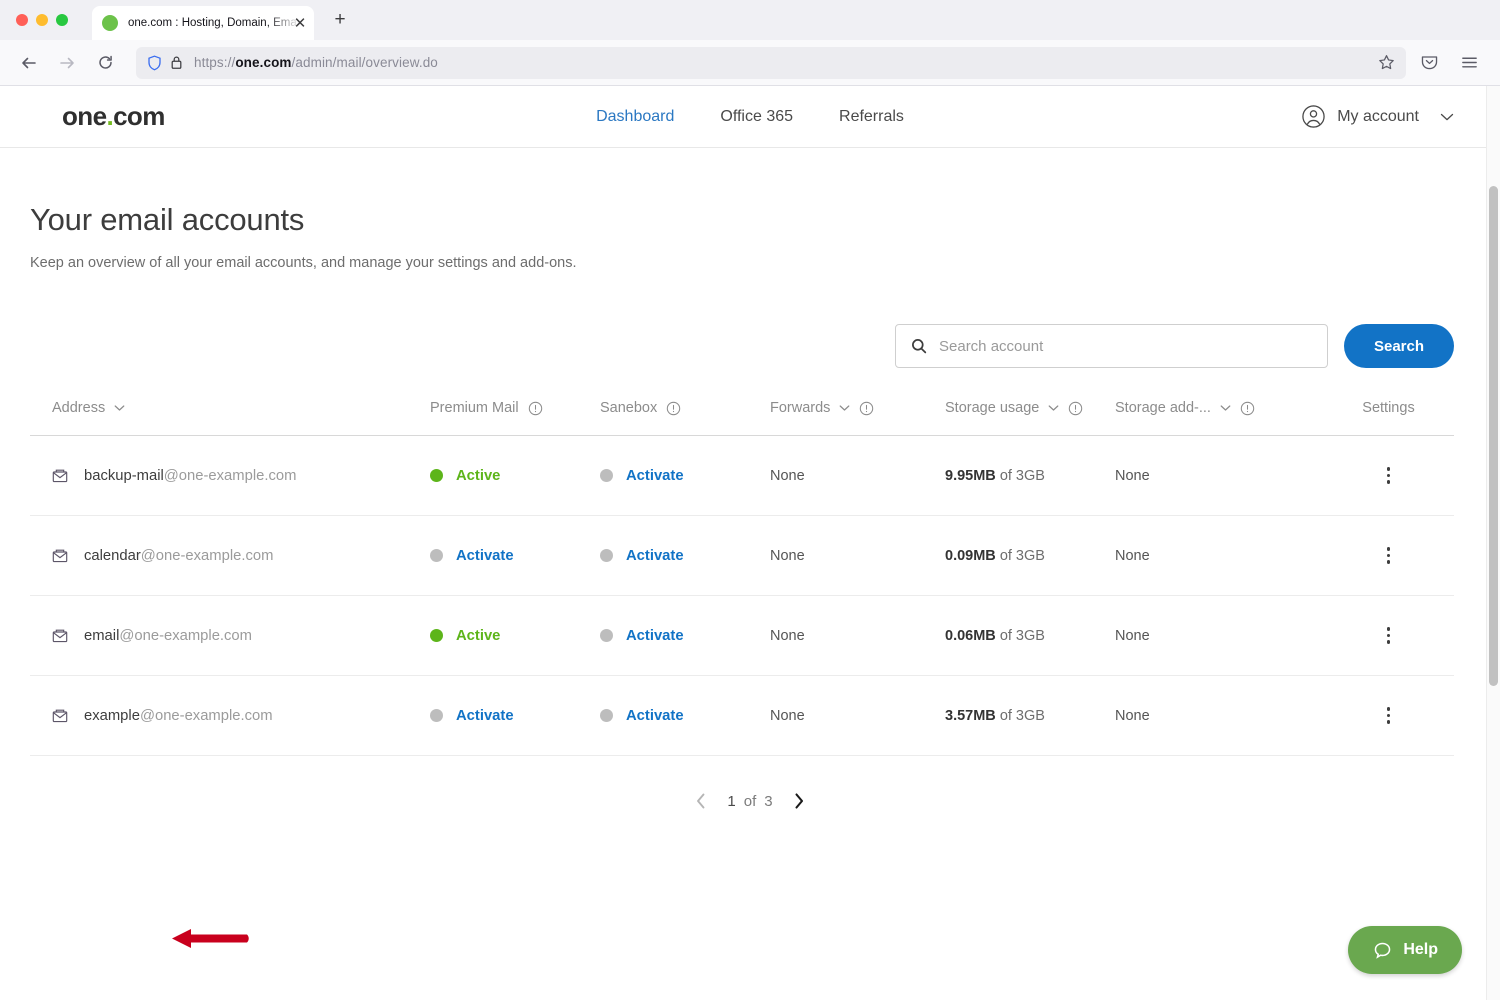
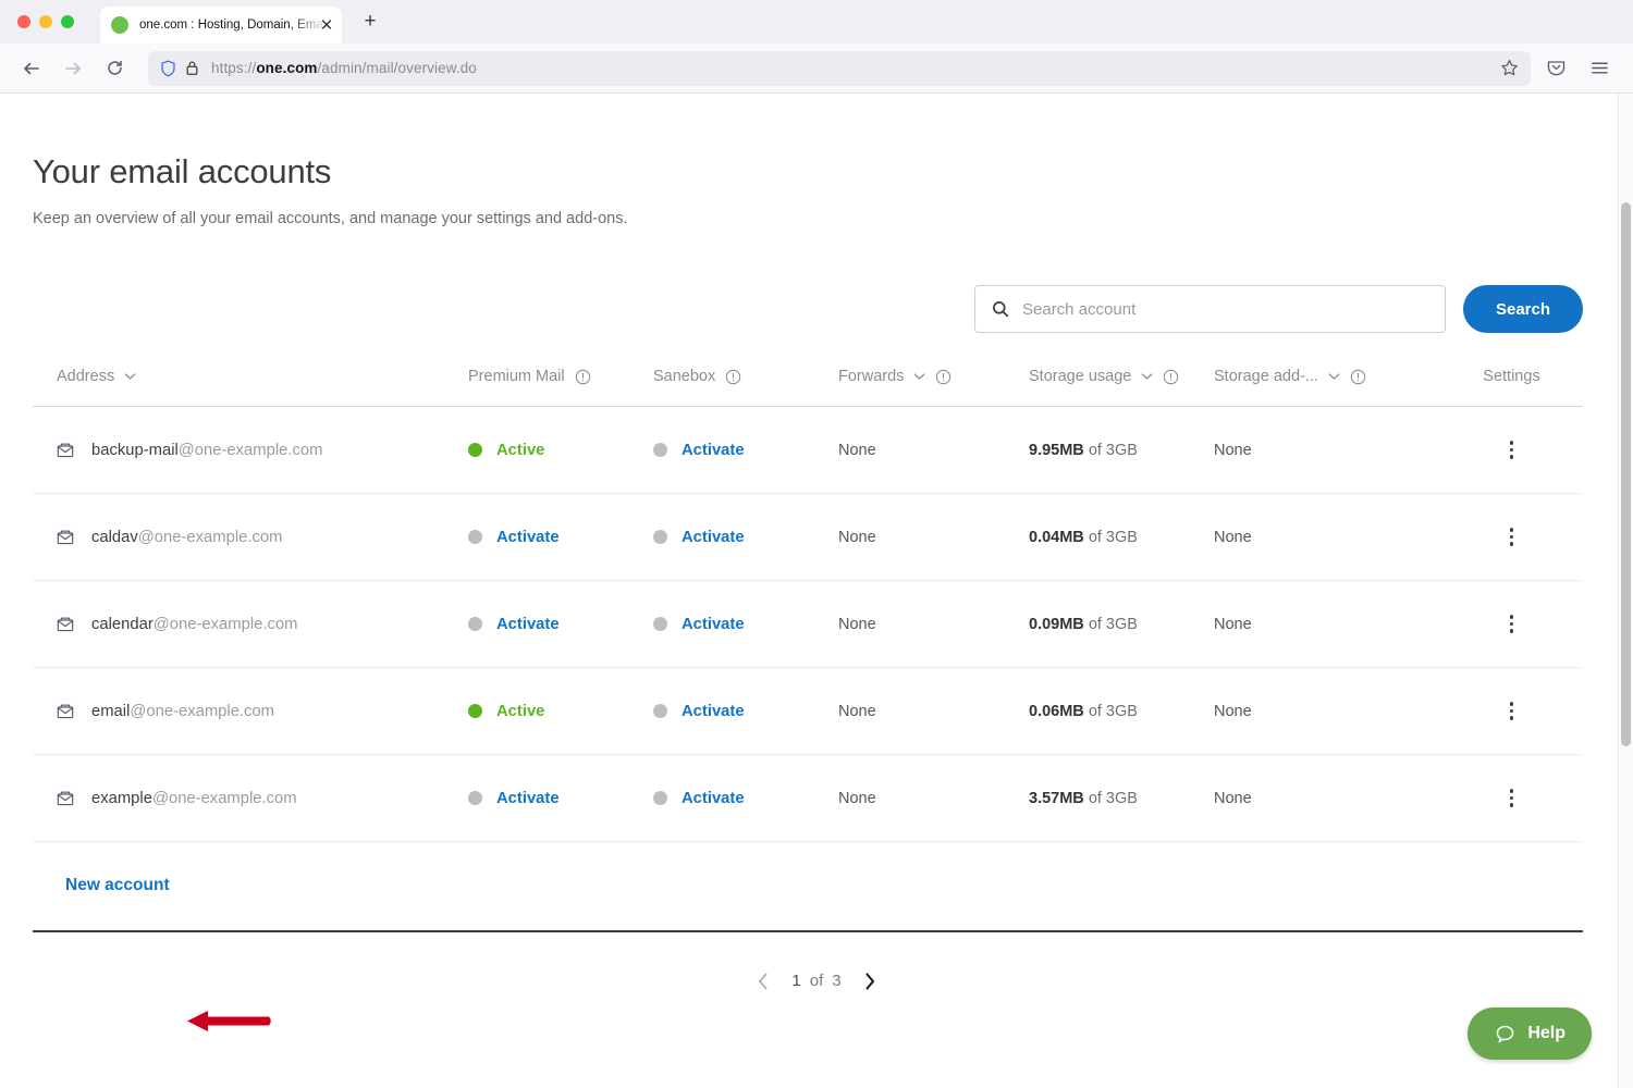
  one.com : Hosting, Domain, Ema
  ✕
  +
  https://one.com/admin/mail/overview.do
- one.com
- Dashboard
- Office 365
- Referrals
- My account
  Your email accounts
  Keep an overview of all your email accounts, and manage your settings and add-ons.
  Search account
  Search
  Address	Premium Mail	Sanebox	Forwards	Storage usage	Storage add-...	Settings
  backup-mail@one-example.com	Active	Activate	None	9.95MB of 3GB	None
+ caldav@one-example.com	Activate	Activate	None	0.04MB of 3GB	None
  calendar@one-example.com	Activate	Activate	None	0.09MB of 3GB	None
  email@one-example.com	Active	Activate	None	0.06MB of 3GB	None
  example@one-example.com	Activate	Activate	None	3.57MB of 3GB	None
+ New account
  1
  of
  3
  Help
